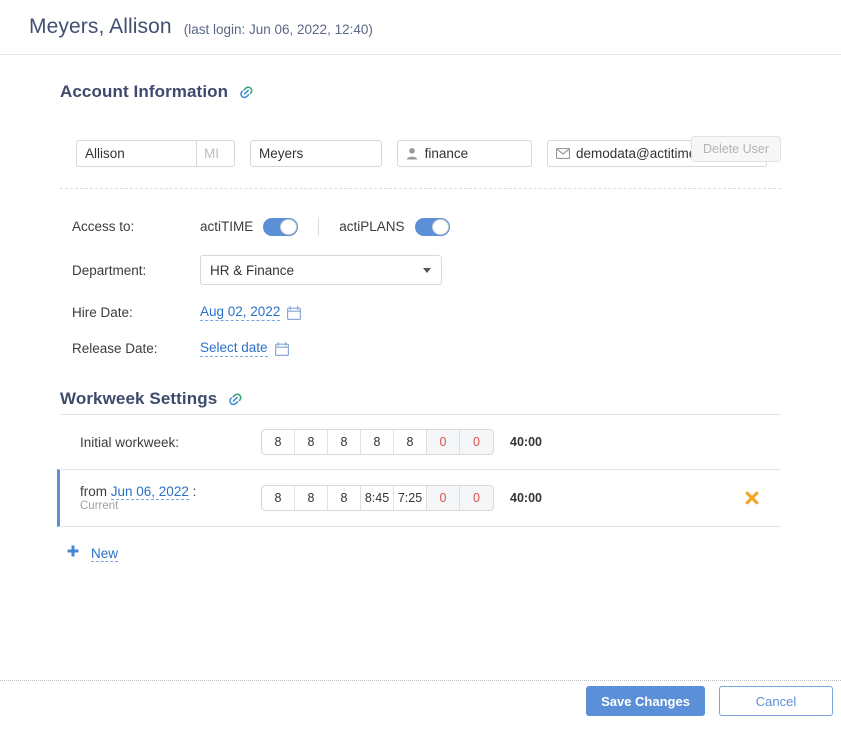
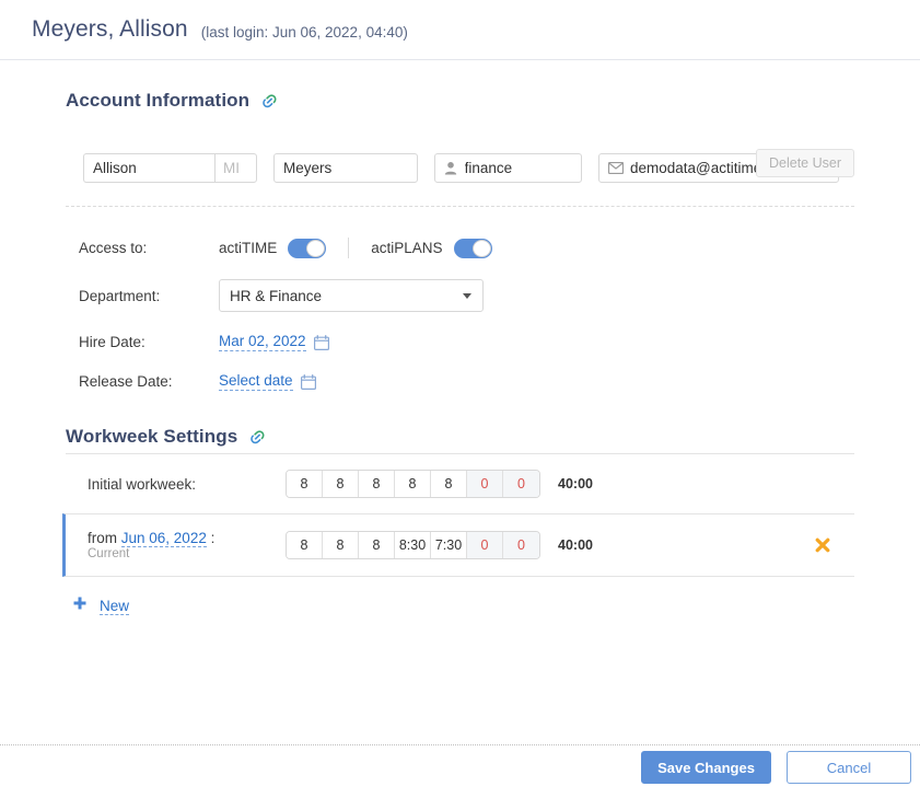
  Meyers, Allison
- (last login: Jun 06, 2022, 12:40)
+ (last login: Jun 06, 2022, 04:40)
  Account Information
  Delete User
  Allison
  MI
  Meyers
  finance
  demodata@actitim
  Access to:
  actiTIME
  actiPLANS
  Department:
  HR & Finance
  Hire Date:
- Aug 02, 2022
+ Mar 02, 2022
  Release Date:
  Select date
  Workweek Settings
  Initial workweek:
  8
  8
  8
  8
  8
  0
  0
  40:00
  from Jun 06, 2022 :
  Current
  8
  8
  8
- 8:45
+ 8:30
- 7:25
+ 7:30
  0
  0
  40:00
  New
  Save Changes
  Cancel
